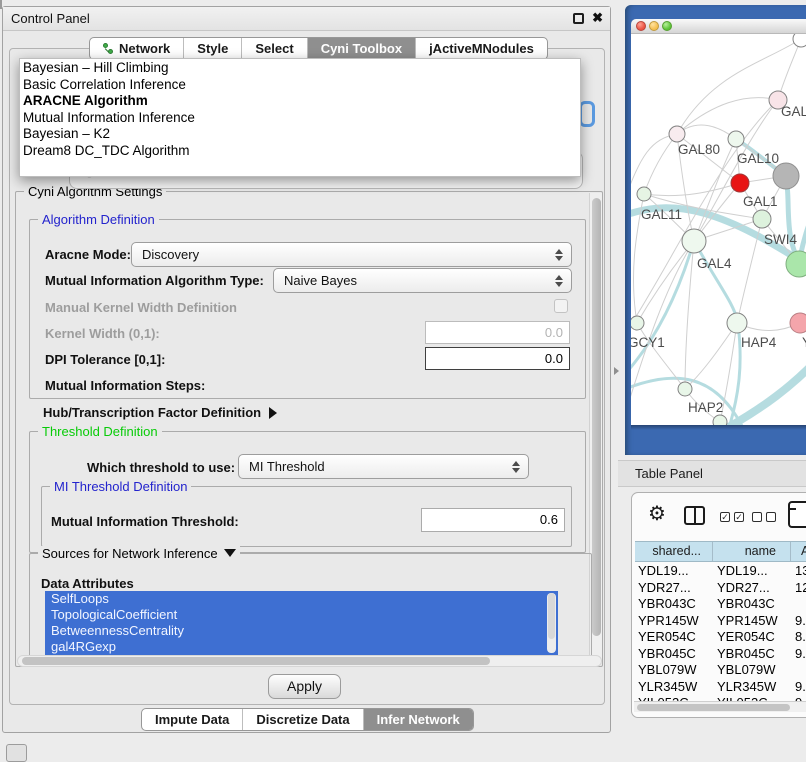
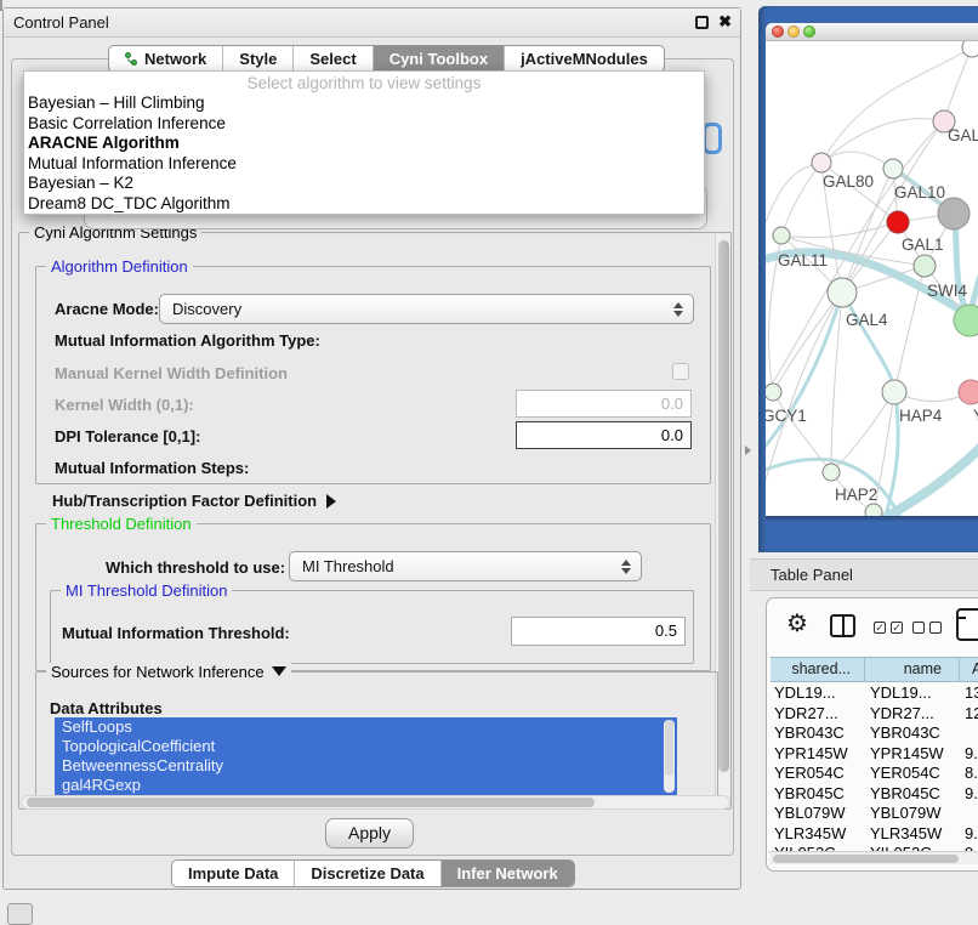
  Control Panel
  ✖
  Network
  Style
  Select
  Cyni Toolbox
  jActiveMNodules
+ Select algorithm to view settings
  Bayesian – Hill Climbing
  Basic Correlation Inference
  ARACNE Algorithm
  Mutual Information Inference
  Bayesian – K2
  Dream8 DC_TDC Algorithm
  Cyni Algorithm Settings
  Algorithm Definition
  Aracne Mode:
  Discovery
  Mutual Information Algorithm Type:
- Naive Bayes
  Manual Kernel Width Definition
  Kernel Width (0,1):
  0.0
  DPI Tolerance [0,1]:
  0.0
  Mutual Information Steps:
  Hub/Transcription Factor Definition
  Threshold Definition
  Which threshold to use:
  MI Threshold
  MI Threshold Definition
  Mutual Information Threshold:
- 0.6
+ 0.5
  Sources for Network Inference
  Data Attributes
  SelfLoops
  TopologicalCoefficient
  BetweennessCentrality
  gal4RGexp
  Apply
  Impute Data
  Discretize Data
  Infer Network
  GAL
  GAL80
  GAL10
  GAL1
  GAL11
  SWI4
  GAL4
  GCY1
  HAP4
  HAP2
  Table Panel
  ⚙
  ✓
  ✓
  shared...
  name
  A
  YDL19...
  YDL19...
  YDR27...
  YDR27...
  YBR043C
  YBR043C
  YPR145W
  YPR145W
  9.
  YER054C
  YER054C
  8.
  YBR045C
  YBR045C
  9.
  YBL079W
  YBL079W
  YLR345W
  YLR345W
  9.
